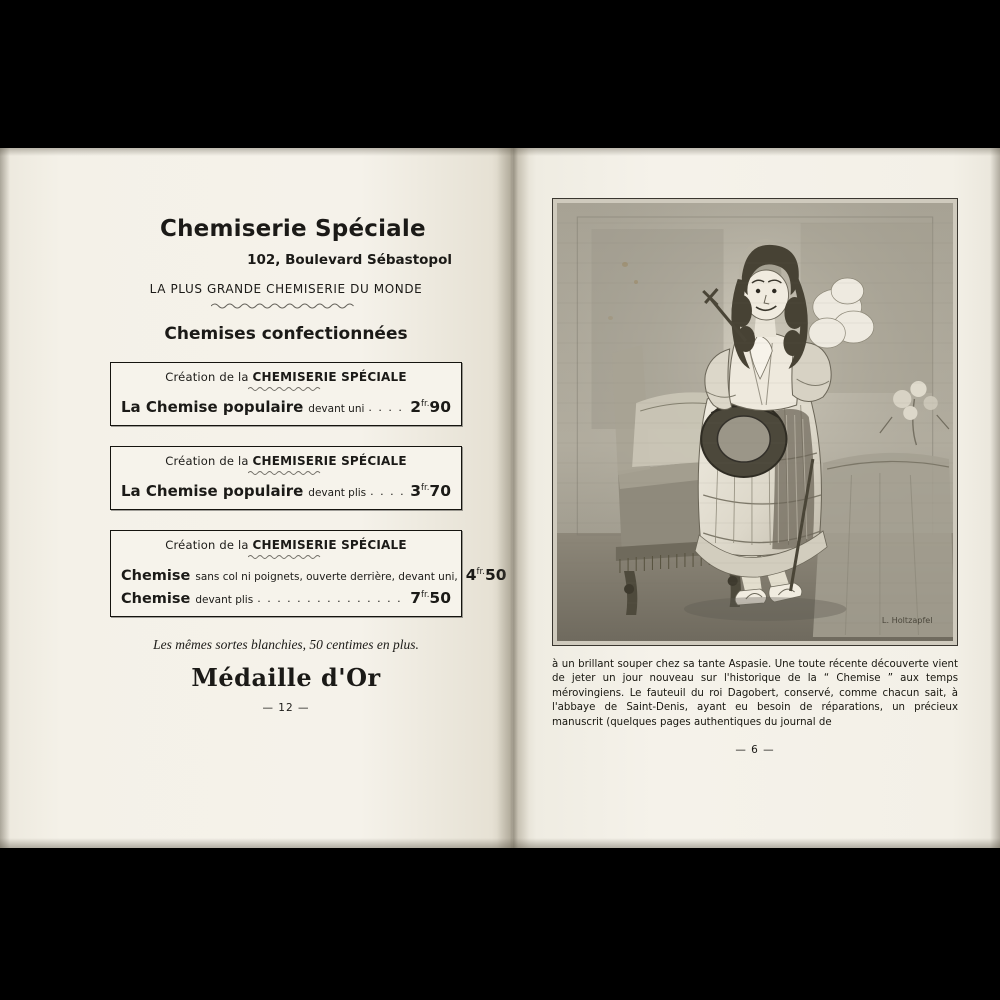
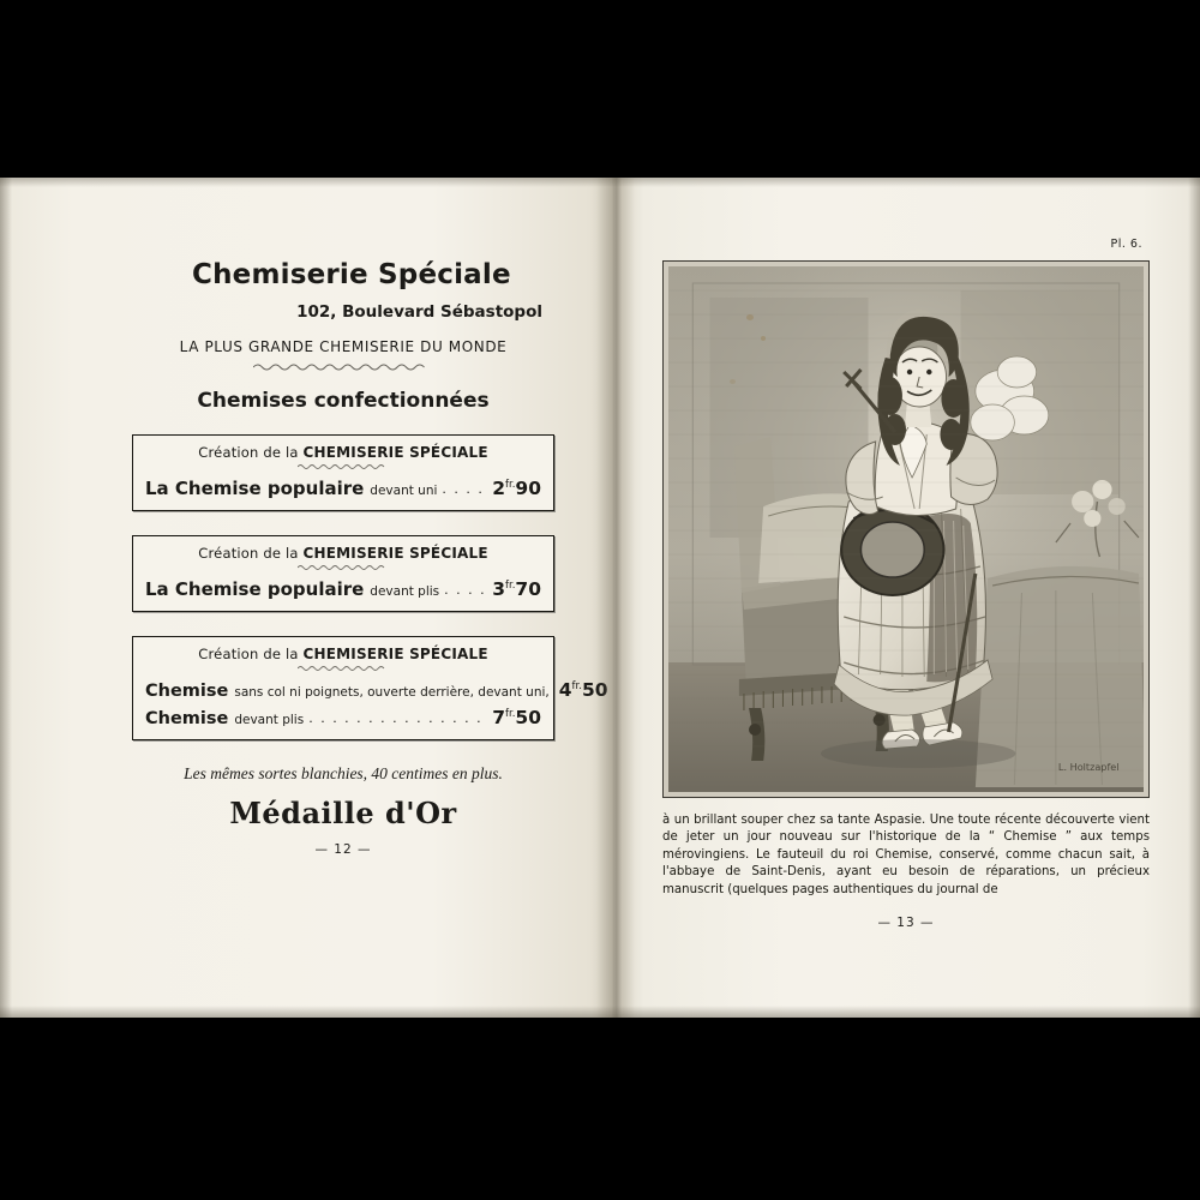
  Chemiserie Spéciale
  102, Boulevard Sébastopol
  LA PLUS GRANDE CHEMISERIE DU MONDE
  Chemises confectionnées
  Création de la CHEMISERIE SPÉCIALE
  La Chemise populaire
  devant uni
  . . . .
  2fr.90
  Création de la CHEMISERIE SPÉCIALE
  La Chemise populaire
  devant plis
  . . . .
  3fr.70
  Création de la CHEMISERIE SPÉCIALE
  Chemise
  sans col ni poignets, ouverte derrière, devant uni,
  4fr.5
  Chemise
  devant plis
  . . . . . . . . . . . . . . .
  7fr.50
- Les mêmes sortes blanchies, 50 centimes en plus.
+ Les mêmes sortes blanchies, 40 centimes en plus.
  Médaille d'Or
  — 12 —
+ Pl. 6.
  L. Holtzapfel
- à un brillant souper chez sa tante Aspasie. Une toute récente découverte vient de jeter un jour nouveau sur l'historique de la “ Chemise ” aux temps mérovingiens. Le fauteuil du roi Dagobert, conservé, comme chacun sait, à l'abbaye de Saint-Denis, ayant eu besoin de réparations, un précieux manuscrit (quelques pages authentiques du journal de
+ à un brillant souper chez sa tante Aspasie. Une toute récente découverte vient de jeter un jour nouveau sur l'historique de la “ Chemise ” aux temps mérovingiens. Le fauteuil du roi Chemise, conservé, comme chacun sait, à l'abbaye de Saint-Denis, ayant eu besoin de réparations, un précieux manuscrit (quelques pages authentiques du journal de
- — 6 —
+ — 13 —
